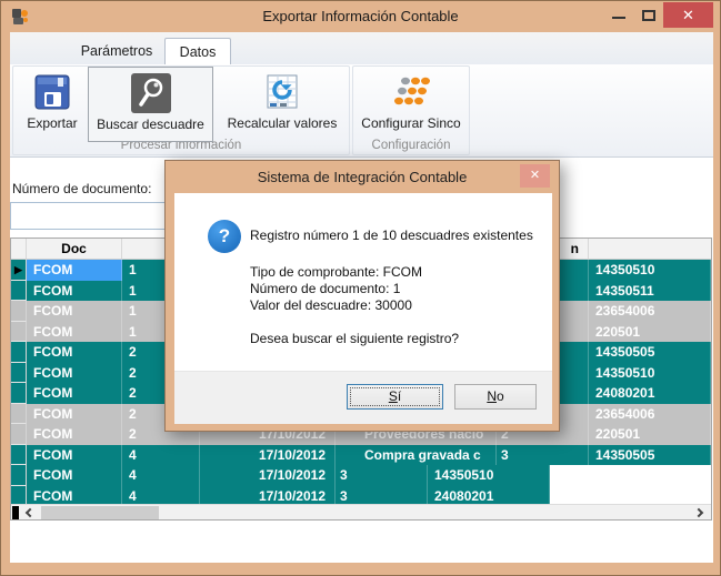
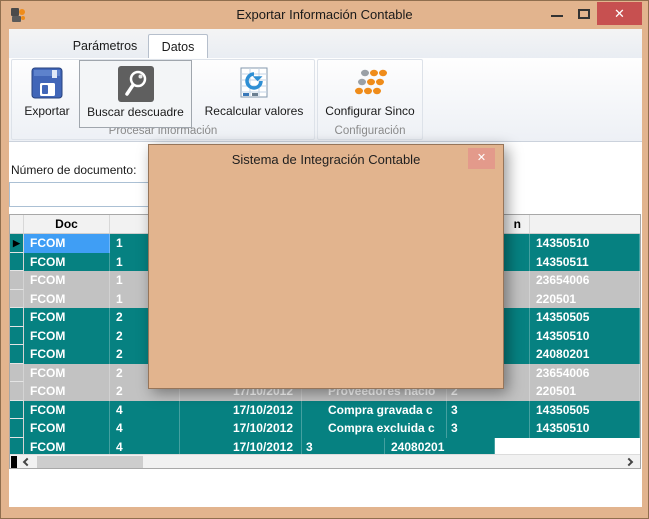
  Exportar Información Contable
  ✕
  Parámetros
  Datos
  Procesar información
  Configuración
  Exportar
  Buscar descuadre
  Recalcular valores
  Configurar Sinco
  Número de documento:
  Doc
  n
  ▶
  FCOM
  1
  14350510
  FCOM
  1
  14350511
  FCOM
  1
  23654006
  FCOM
  1
  220501
  FCOM
  2
  14350505
  FCOM
  2
  14350510
  FCOM
  2
  24080201
  FCOM
  2
  23654006
  FCOM
  2
  17/10/2012
  Proveedores nacio
  2
  220501
  FCOM
  4
  17/10/2012
  Compra gravada c
  3
  14350505
  FCOM
  4
  17/10/2012
+ Compra excluida c
  3
  14350510
  FCOM
  4
  17/10/2012
  3
  24080201
  Sistema de Integración Contable
  ✕
- ?
- Registro número 1 de 10 descuadres existentes
- Tipo de comprobante: FCOM
- Número de documento: 1
- Valor del descuadre: 30000
- Desea buscar el siguiente registro?
- Sí
- No
